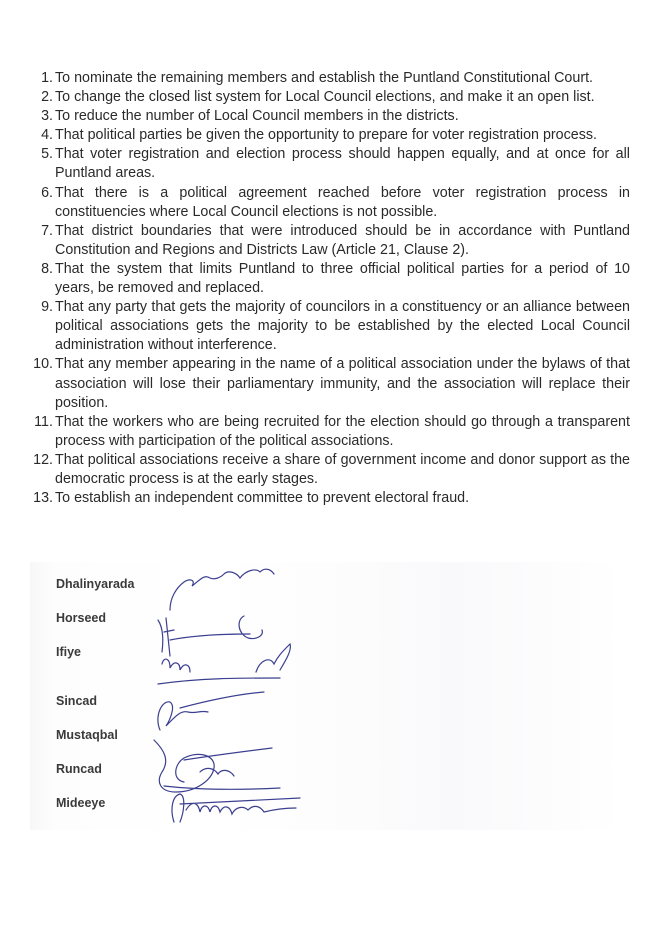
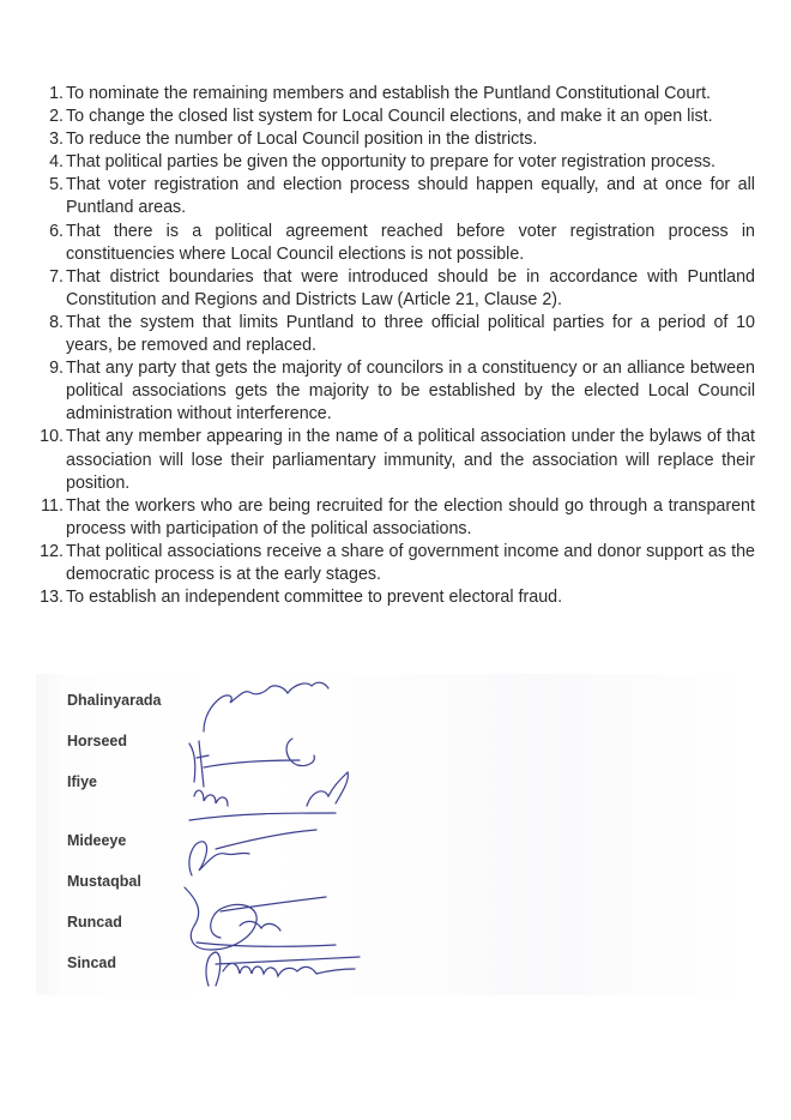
  1.
  To nominate the remaining members and establish the Puntland Constitutional Court.
  2.
  To change the closed list system for Local Council elections, and make it an open list.
  3.
- To reduce the number of Local Council members in the districts.
+ To reduce the number of Local Council position in the districts.
  4.
  That political parties be given the opportunity to prepare for voter registration process.
  5.
  That voter registration and election process should happen equally, and at once for all Puntland areas.
  6.
  That there is a political agreement reached before voter registration process in constituencies where Local Council elections is not possible.
  7.
  That district boundaries that were introduced should be in accordance with Puntland Constitution and Regions and Districts Law (Article 21, Clause 2).
  8.
  That the system that limits Puntland to three official political parties for a period of 10 years, be removed and replaced.
  9.
  That any party that gets the majority of councilors in a constituency or an alliance between political associations gets the majority to be established by the elected Local Council administration without interference.
  10.
  That any member appearing in the name of a political association under the bylaws of that association will lose their parliamentary immunity, and the association will replace their position.
  11.
  That the workers who are being recruited for the election should go through a transparent process with participation of the political associations.
  12.
  That political associations receive a share of government income and donor support as the democratic process is at the early stages.
  13.
  To establish an independent committee to prevent electoral fraud.
  Dhalinyarada
  Horseed
  Ifiye
- Sincad
+ Mideeye
  Mustaqbal
  Runcad
- Mideeye
+ Sincad
